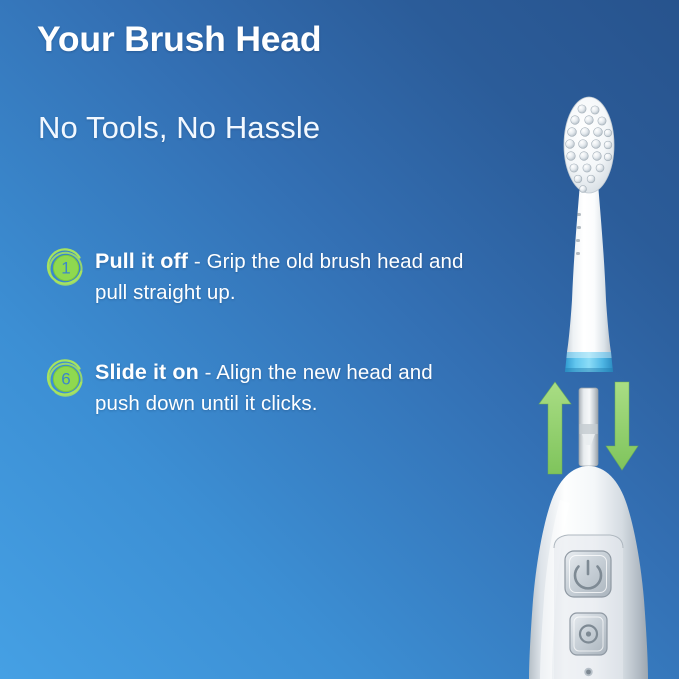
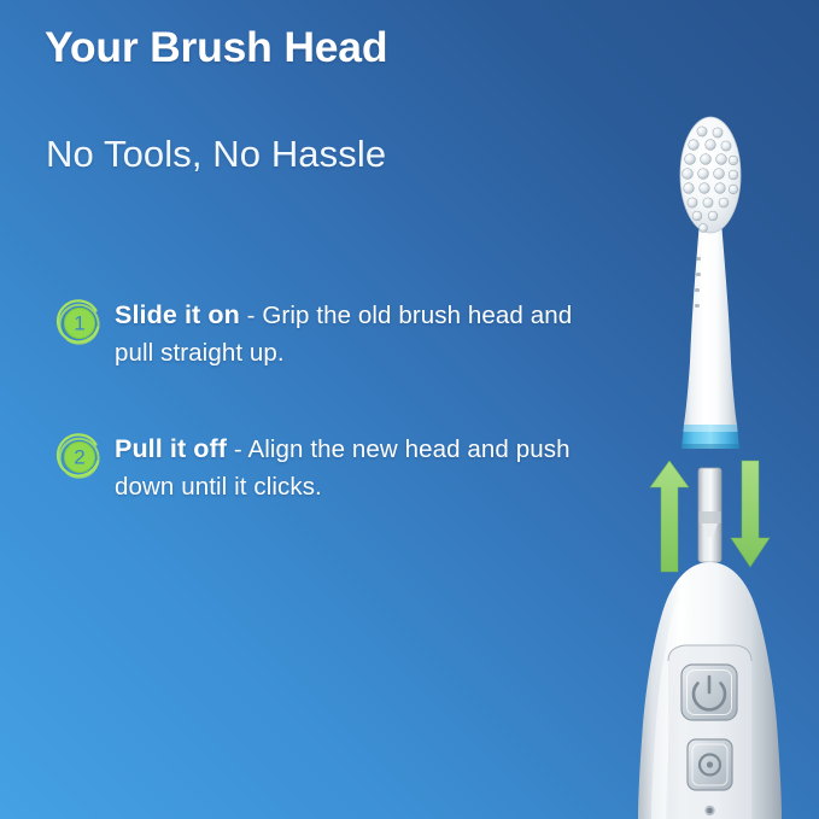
  Your Brush Head
  No Tools, No Hassle
  1
- Pull it off - Grip the old brush head and pull straight up.
+ Slide it on - Grip the old brush head and pull straight up.
- 6
+ 2
- Slide it on - Align the new head and push down until it clicks.
+ Pull it off - Align the new head and push down until it clicks.
